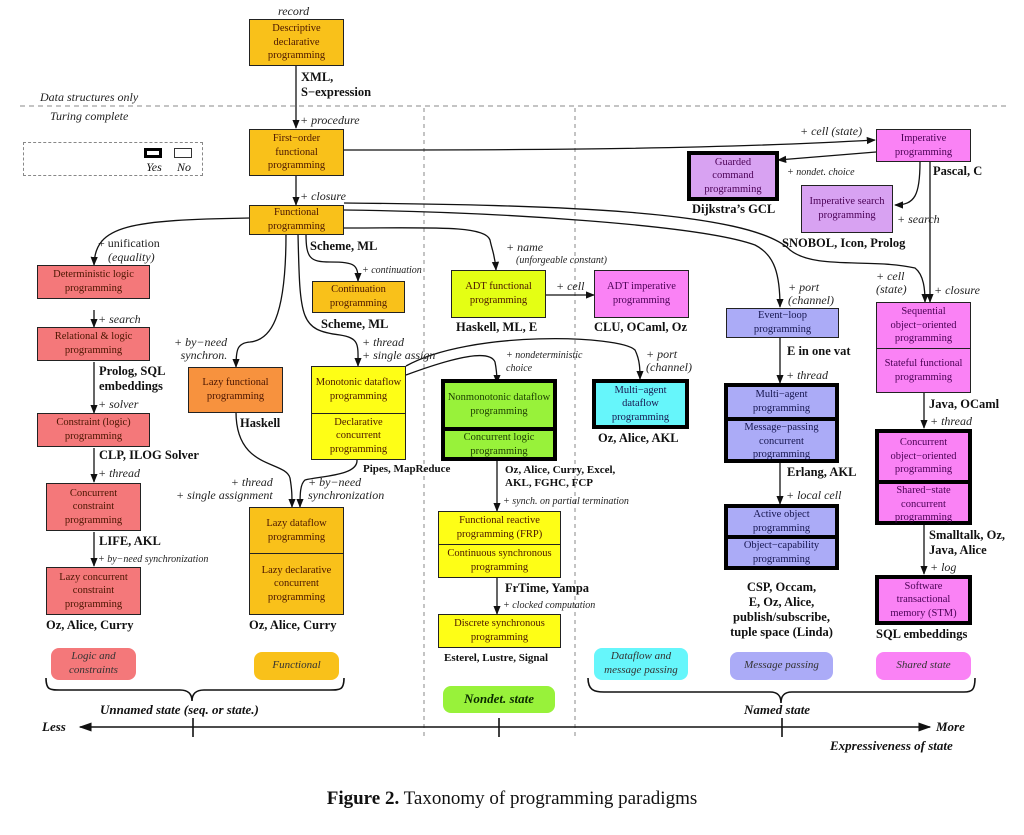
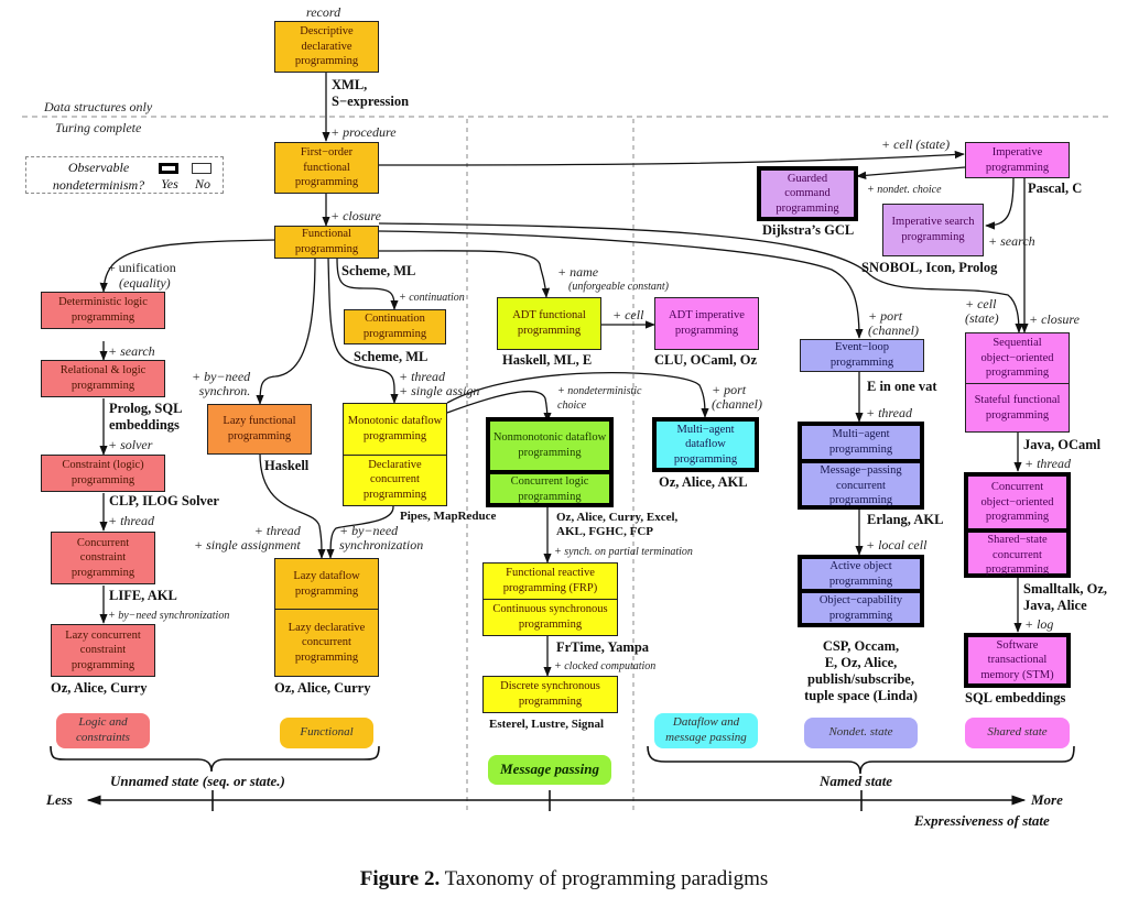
  record
  Data structures only
  Turing complete
+ Observable
+ nondeterminism?
  Yes
  No
  Descriptive declarative programming
  XML,
  S−expression
  + procedure
  First−order functional programming
  + closure
  Functional programming
  Scheme, ML
  + continuation
  Continuation programming
  Scheme, ML
  + unification
  (equality)
  Deterministic logic programming
  + search
  Relational & logic programming
  Prolog, SQL embeddings
  + solver
  Constraint (logic) programming
  CLP, ILOG Solver
  + thread
  Concurrent constraint programming
  LIFE, AKL
  + by−need synchronization
  Lazy concurrent constraint programming
  Oz, Alice, Curry
  + by−need
  synchron.
  Lazy functional programming
  Haskell
  + thread
  + single assign
  Monotonic dataflow programming
  Declarative concurrent programming
  Pipes, MapReduce
  + thread
  + single assignment
  + by−need
  synchronization
  Lazy dataflow programming
  Lazy declarative concurrent programming
  Oz, Alice, Curry
  + name
  (unforgeable constant)
  ADT functional programming
  Haskell, ML, E
  + cell
  ADT imperative programming
  CLU, OCaml, Oz
  + nondeterministic
  choice
  Nonmonotonic dataflow programming
  Concurrent logic programming
  Oz, Alice, Curry, Excel,
  AKL, FGHC, FCP
  + port
  (channel)
  Multi−agent dataflow programming
  Oz, Alice, AKL
  + synch. on partial termination
  Functional reactive programming (FRP)
  Continuous synchronous programming
  FrTime, Yampa
  + clocked computation
  Discrete synchronous programming
  Esterel, Lustre, Signal
  + cell (state)
  Imperative programming
  Pascal, C
  Guarded command programming
  Dijkstra’s GCL
  + nondet. choice
  Imperative search programming
  + search
  SNOBOL, Icon, Prolog
  + port
  (channel)
  Event−loop programming
  E in one vat
  + thread
  Multi−agent programming
  Message−passing concurrent programming
  Erlang, AKL
  + local cell
  Active object programming
  Object−capability programming
  CSP, Occam,
  E, Oz, Alice,
  publish/subscribe,
  tuple space (Linda)
  + cell
  (state)
  + closure
  Sequential object−oriented programming
  Stateful functional programming
  Java, OCaml
  + thread
  Concurrent object−oriented programming
  Shared−state concurrent programming
  Smalltalk, Oz,
  Java, Alice
  + log
  Software transactional memory (STM)
  SQL embeddings
  Logic and
  constraints
  Functional
- Nondet. state
+ Message passing
  Dataflow and
  message passing
- Message passing
+ Nondet. state
  Shared state
  Unnamed state (seq. or state.)
  Named state
  Less
  More
  Expressiveness of state
  Figure 2. Taxonomy of programming paradigms
